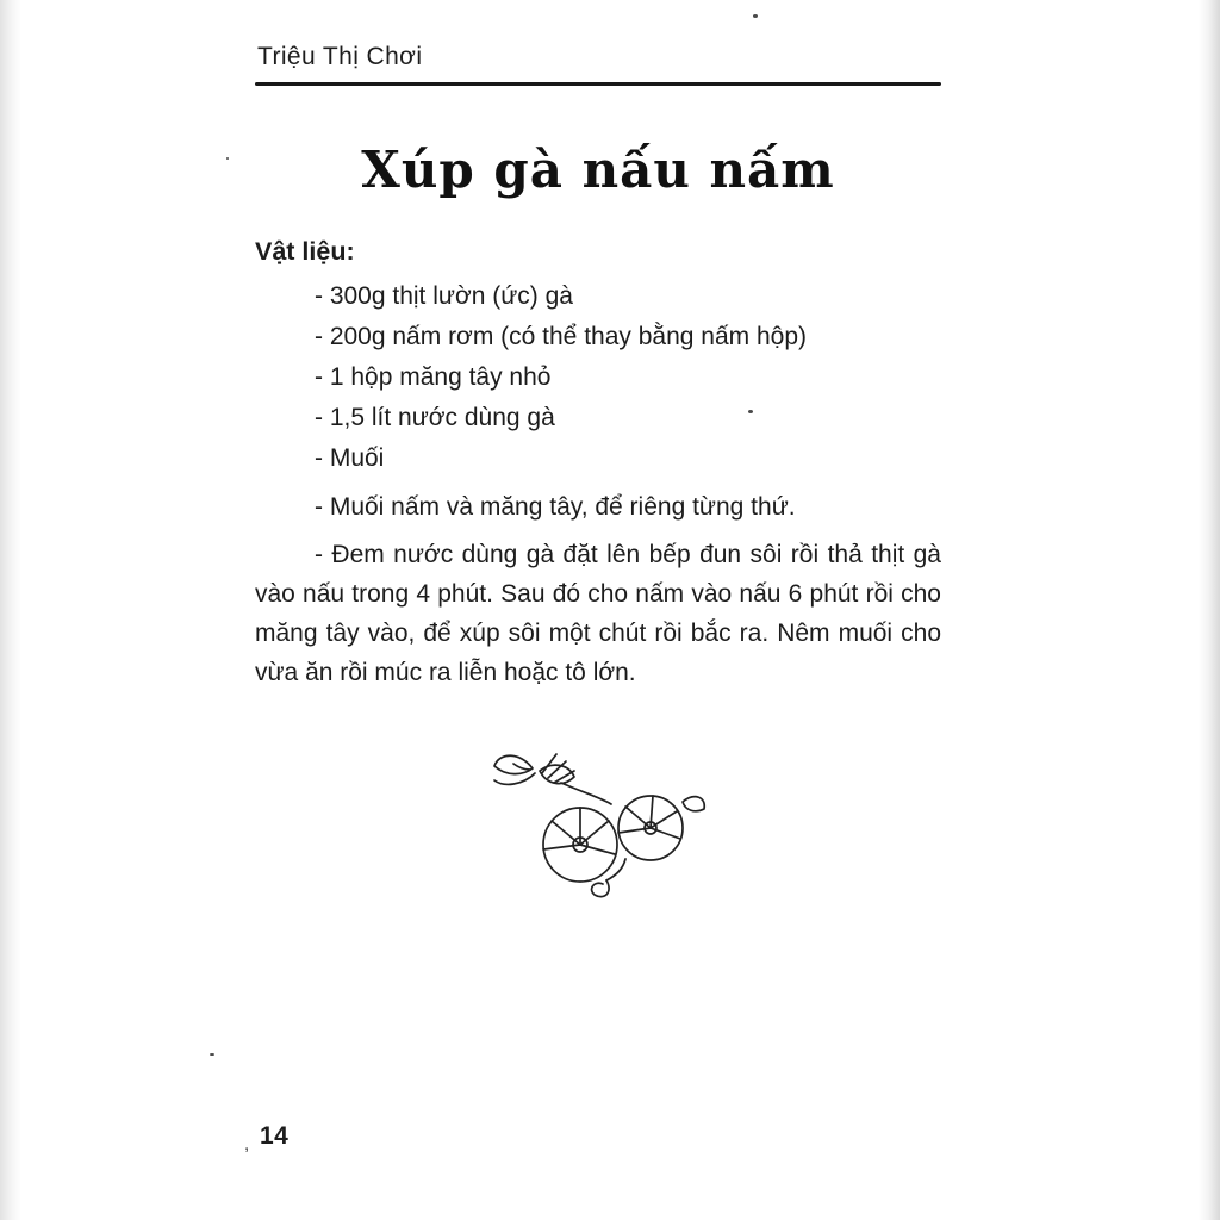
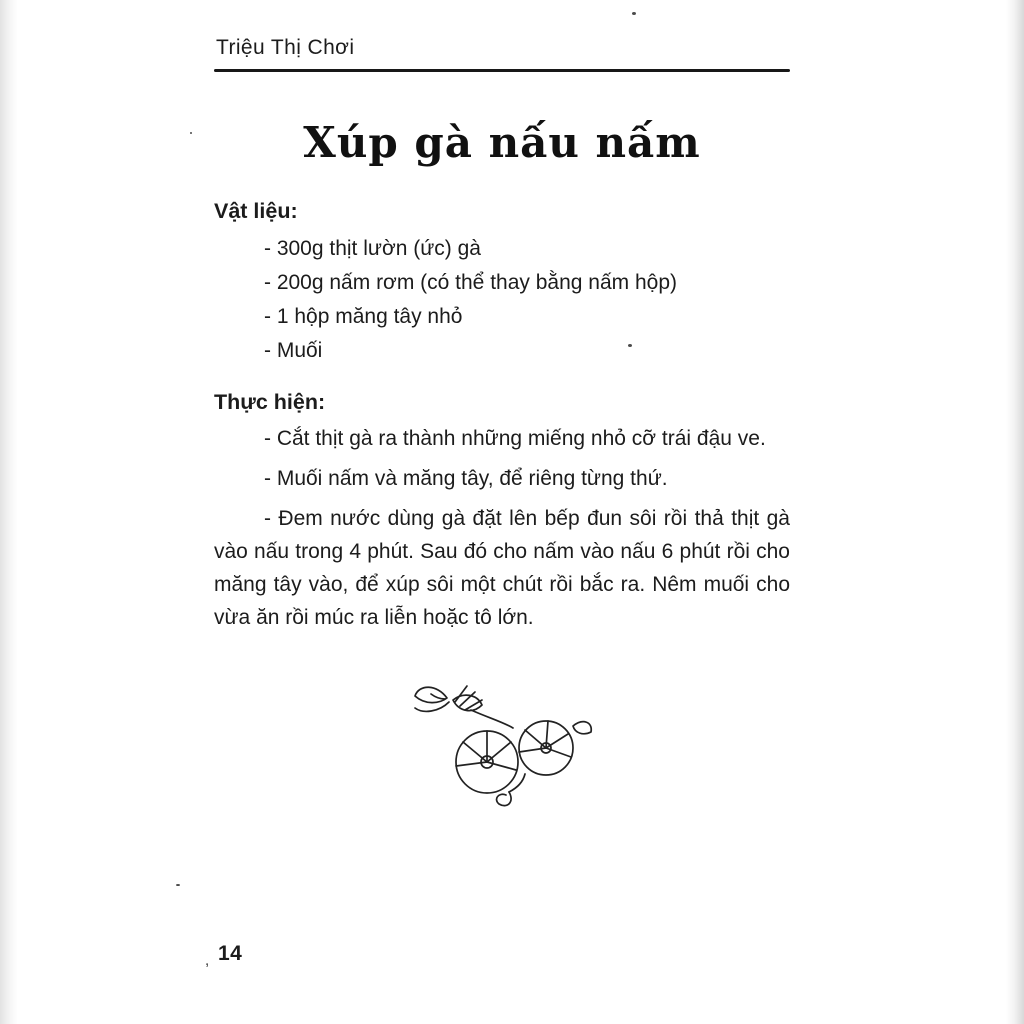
  Triệu Thị Chơi
  Xúp gà nấu nấm
  Vật liệu:
  - 300g thịt lườn (ức) gà
  - 200g nấm rơm (có thể thay bằng nấm hộp)
  - 1 hộp măng tây nhỏ
- - 1,5 lít nước dùng gà
  - Muối
+ Thực hiện:
+ - Cắt thịt gà ra thành những miếng nhỏ cỡ trái đậu ve.
  - Muối nấm và măng tây, để riêng từng thứ.
  - Đem nước dùng gà đặt lên bếp đun sôi rồi thả thịt gà vào nấu trong 4 phút. Sau đó cho nấm vào nấu 6 phút rồi cho măng tây vào, để xúp sôi một chút rồi bắc ra. Nêm muối cho vừa ăn rồi múc ra liễn hoặc tô lớn.
  ,
  14
